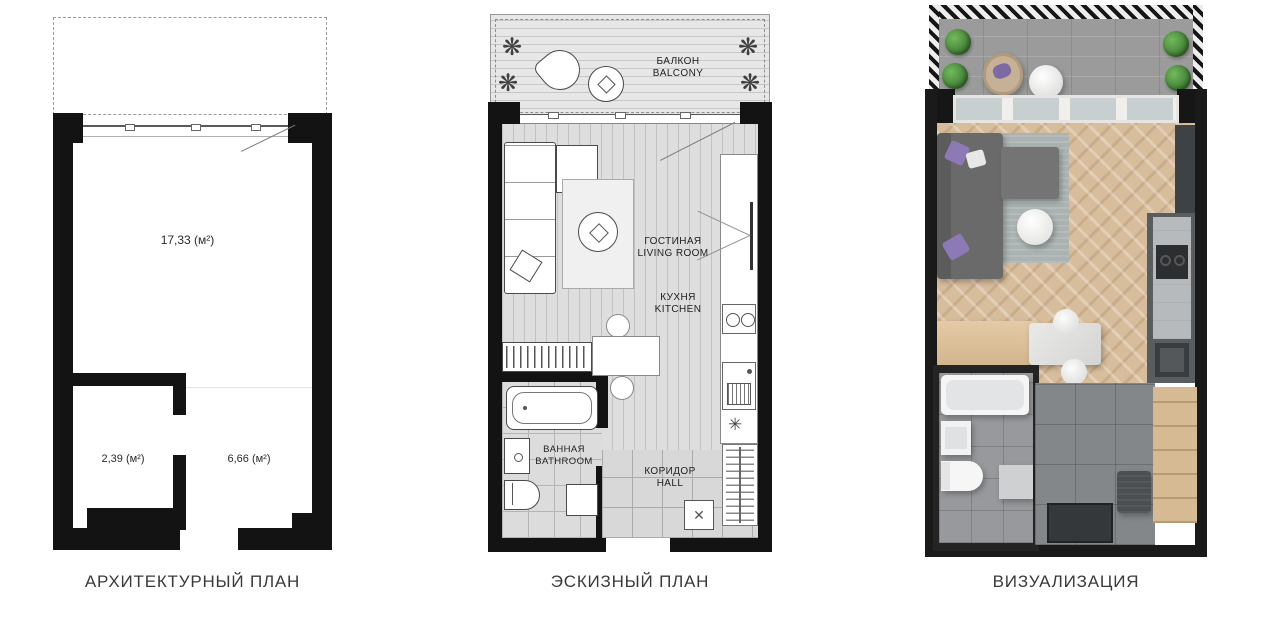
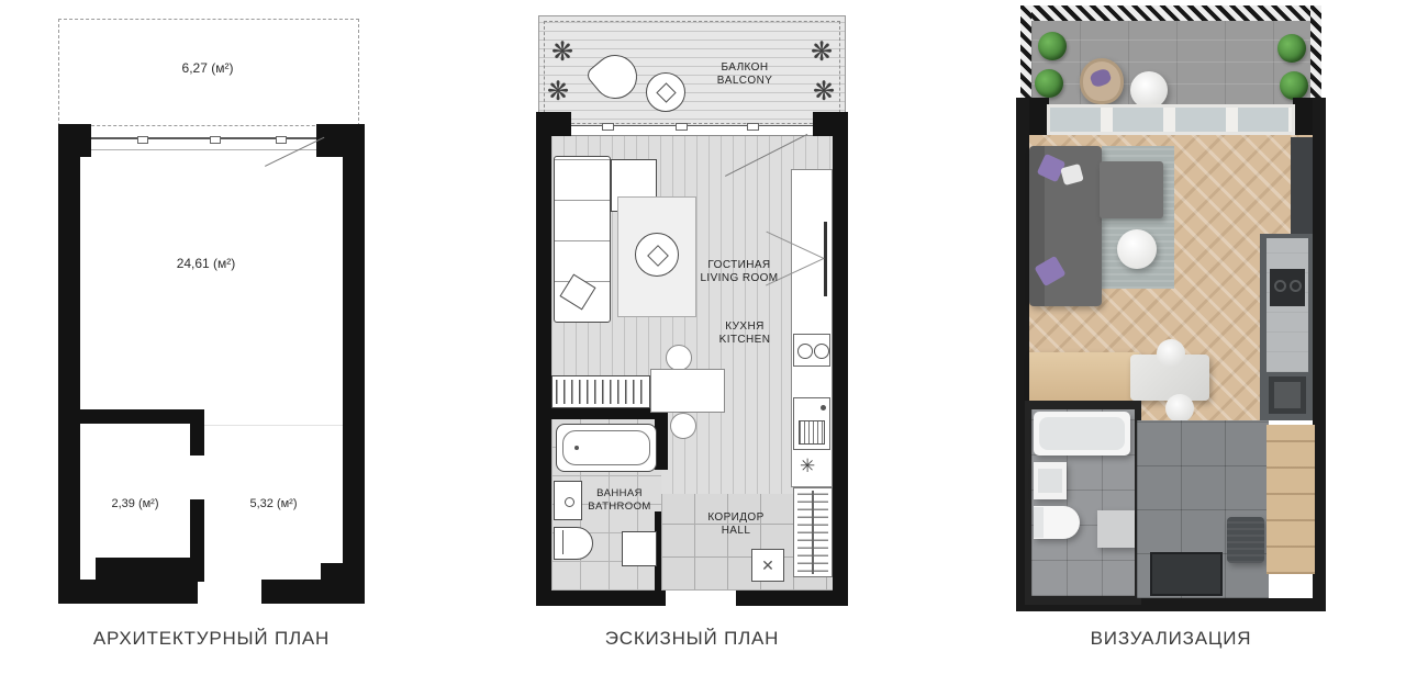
+ 6,27 (м²)
- 17,33 (м²)
+ 24,61 (м²)
  2,39 (м²)
- 6,66 (м²)
+ 5,32 (м²)
  ❋
  ❋
  ❋
  ❋
  БАЛКОН
  BALCONY
  ГОСТИНАЯ
  LIVING ROOM
  КУХНЯ
  KITCHEN
  ✳
  ВАННАЯ
  BATHROOM
  КОРИДОР
  HALL
  ✕
  АРХИТЕКТУРНЫЙ ПЛАН
  ЭСКИЗНЫЙ ПЛАН
  ВИЗУАЛИЗАЦИЯ
